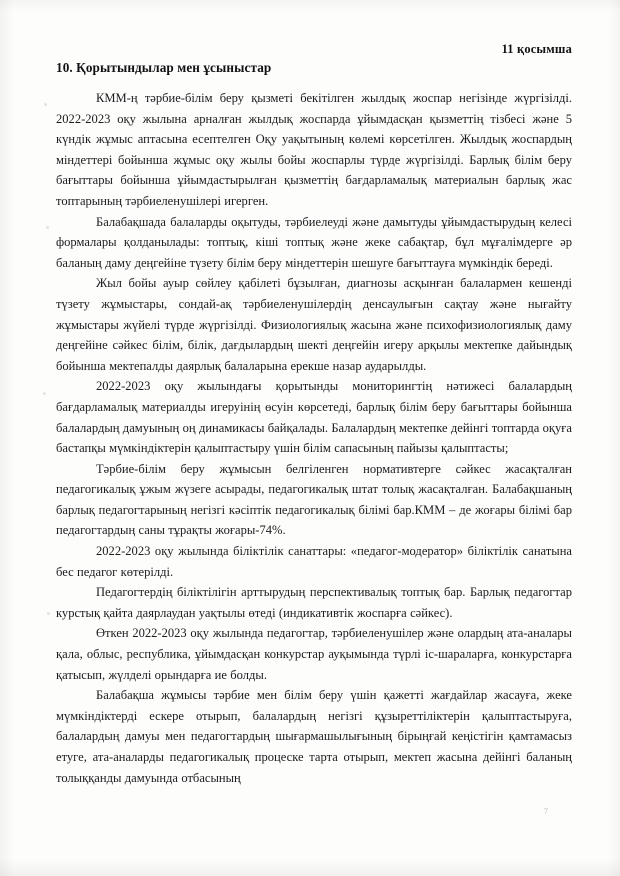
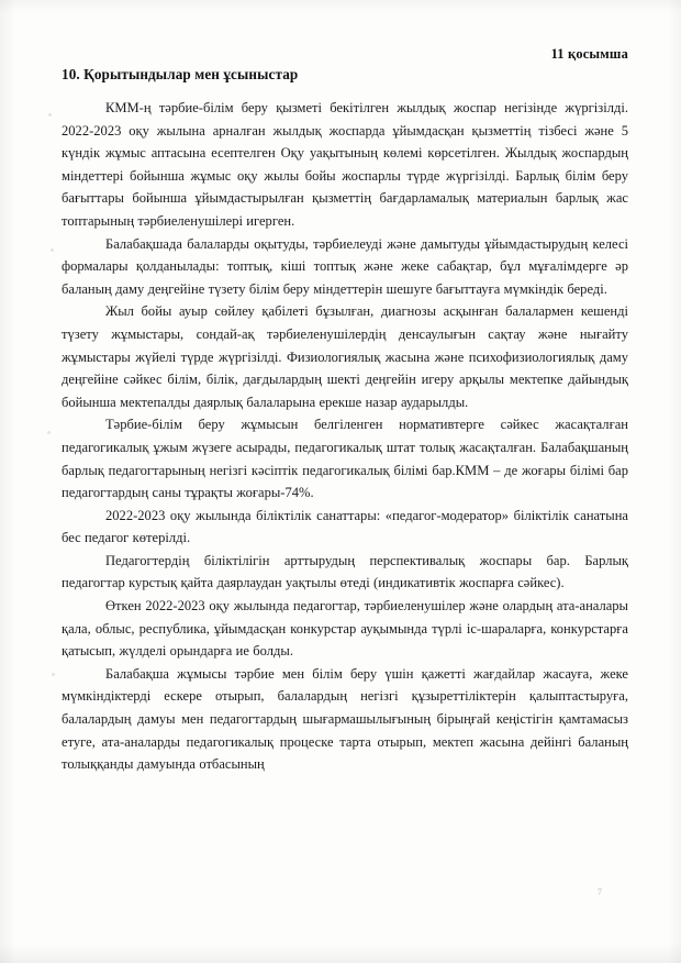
  11 қосымша
  10. Қорытындылар мен ұсыныстар
  КММ-ң тәрбие-білім беру қызметі бекітілген жылдық жоспар негізінде жүргізілді. 2022-2023 оқу жылына арналған жылдық жоспарда ұйымдасқан қызметтің тізбесі және 5 күндік жұмыс аптасына есептелген Оқу уақытының көлемі көрсетілген. Жылдық жоспардың міндеттері бойынша жұмыс оқу жылы бойы жоспарлы түрде жүргізілді. Барлық білім беру бағыттары бойынша ұйымдастырылған қызметтің бағдарламалық материалын барлық жас топтарының тәрбиеленушілері игерген.
  Балабақшада балаларды оқытуды, тәрбиелеуді және дамытуды ұйымдастырудың келесі формалары қолданылады: топтық, кіші топтық және жеке сабақтар, бұл мұғалімдерге әр баланың даму деңгейіне түзету білім беру міндеттерін шешуге бағыттауға мүмкіндік береді.
  Жыл бойы ауыр сөйлеу қабілеті бұзылған, диагнозы асқынған балалармен кешенді түзету жұмыстары, сондай-ақ тәрбиеленушілердің денсаулығын сақтау және нығайту жұмыстары жүйелі түрде жүргізілді. Физиологиялық жасына және психофизиологиялық даму деңгейіне сәйкес білім, білік, дағдылардың шекті деңгейін игеру арқылы мектепке дайындық бойынша мектепалды даярлық балаларына ерекше назар аударылды.
- 2022-2023 оқу жылындағы қорытынды мониторингтің нәтижесі балалардың бағдарламалық материалды игеруінің өсуін көрсетеді, барлық білім беру бағыттары бойынша балалардың дамуының оң динамикасы байқалады. Балалардың мектепке дейінгі топтарда оқуға бастапқы мүмкіндіктерін қалыптастыру үшін білім сапасының пайызы қалыптасты;
  Тәрбие-білім беру жұмысын белгіленген нормативтерге сәйкес жасақталған педагогикалық ұжым жүзеге асырады, педагогикалық штат толық жасақталған. Балабақшаның барлық педагогтарының негізгі кәсіптік педагогикалық білімі бар.КММ – де жоғары білімі бар педагогтардың саны тұрақты жоғары-74%.
  2022-2023 оқу жылында біліктілік санаттары: «педагог-модератор» біліктілік санатына бес педагог көтерілді.
- Педагогтердің біліктілігін арттырудың перспективалық топтық бар. Барлық педагогтар курстық қайта даярлаудан уақтылы өтеді (индикативтік жоспарға сәйкес).
+ Педагогтердің біліктілігін арттырудың перспективалық жоспары бар. Барлық педагогтар курстық қайта даярлаудан уақтылы өтеді (индикативтік жоспарға сәйкес).
  Өткен 2022-2023 оқу жылында педагогтар, тәрбиеленушілер және олардың ата-аналары қала, облыс, республика, ұйымдасқан конкурстар ауқымында түрлі іс-шараларға, конкурстарға қатысып, жүлделі орындарға ие болды.
  Балабақша жұмысы тәрбие мен білім беру үшін қажетті жағдайлар жасауға, жеке мүмкіндіктерді ескере отырып, балалардың негізгі құзыреттіліктерін қалыптастыруға, балалардың дамуы мен педагогтардың шығармашылығының бірыңғай кеңістігін қамтамасыз етуге, ата-аналарды педагогикалық процеске тарта отырып, мектеп жасына дейінгі баланың толыққанды дамуында отбасының
  7
